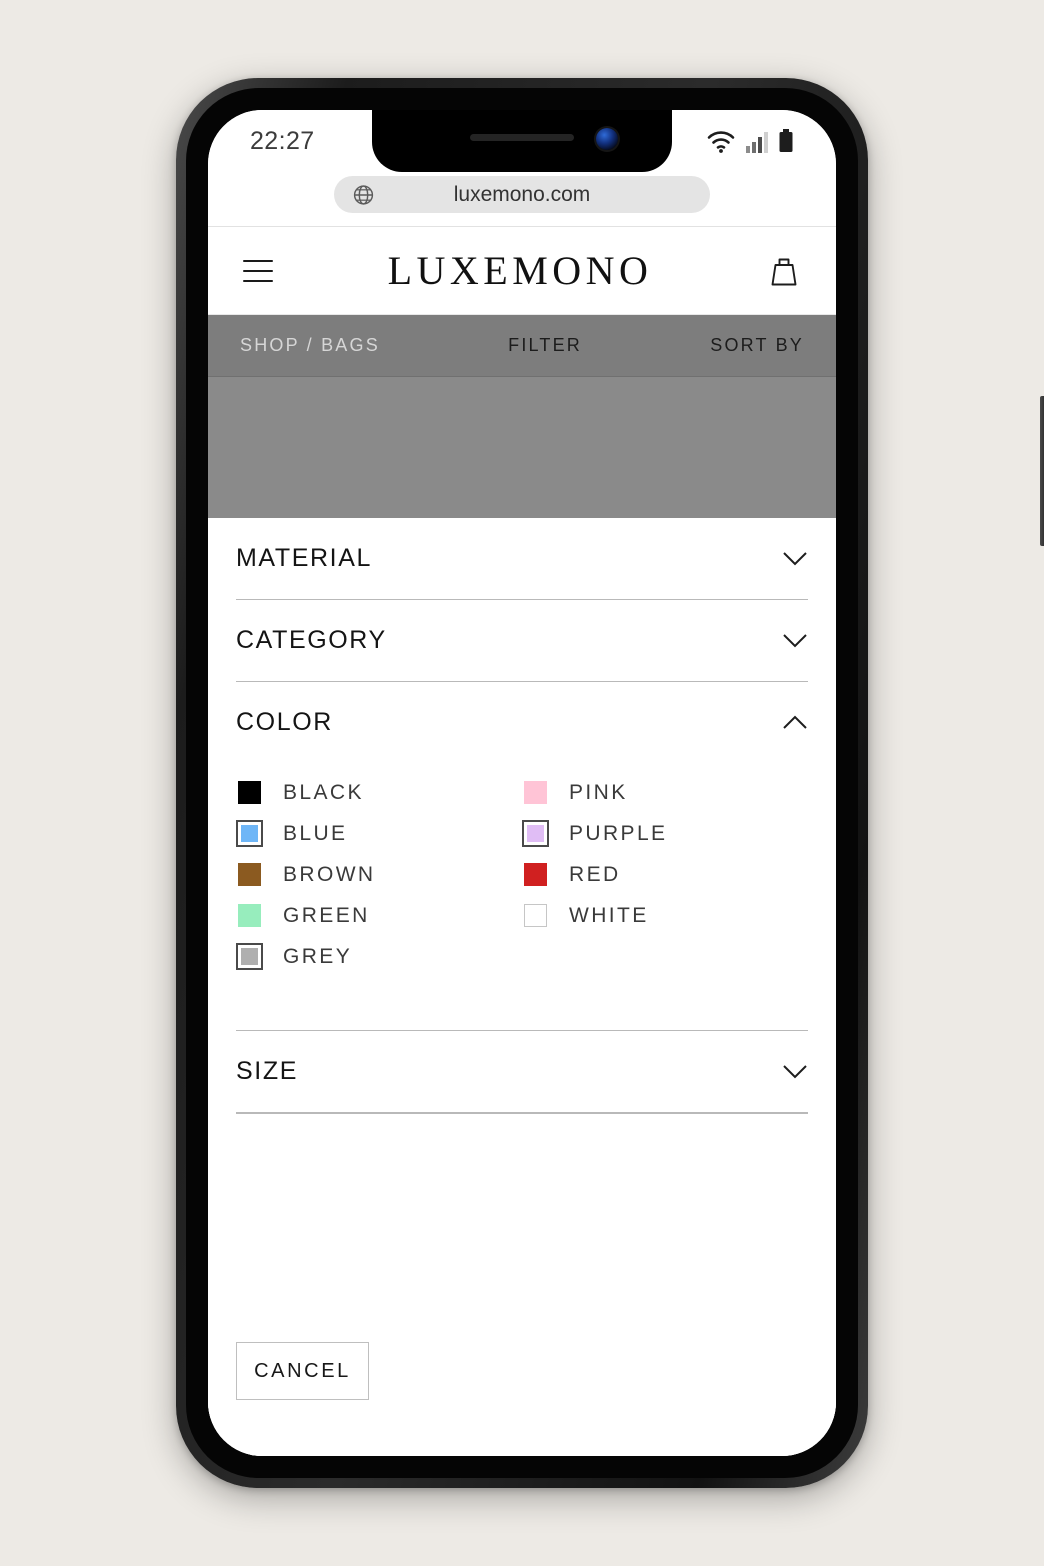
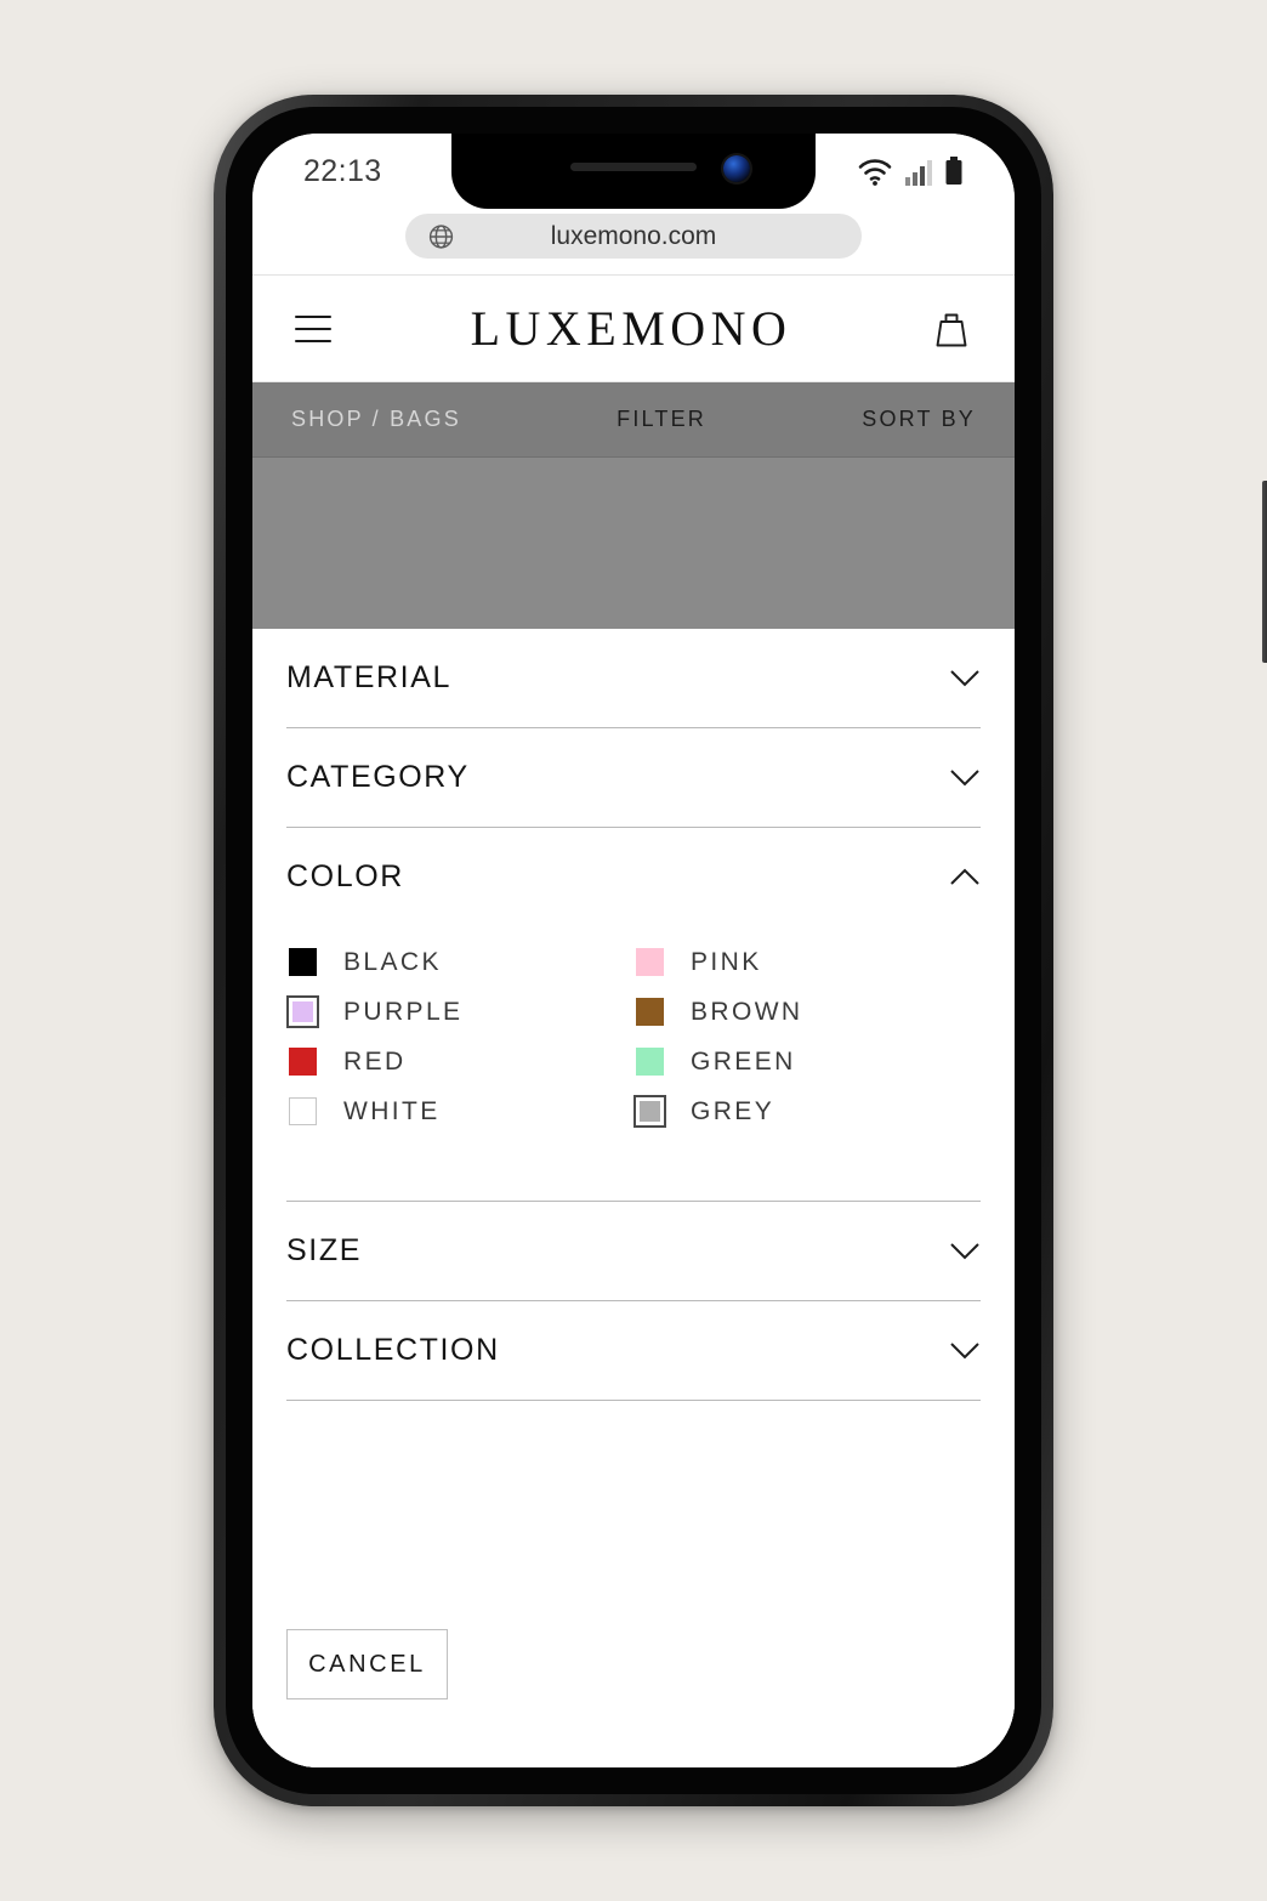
- 22:27
+ 22:13
  luxemono.com
  LUXEMONO
  SHOP / BAGS
  FILTER
  SORT BY
  MATERIAL
  CATEGORY
  COLOR
  BLACK
  PINK
- BLUE
  PURPLE
  BROWN
  RED
  GREEN
  WHITE
  GREY
  SIZE
+ COLLECTION
  CANCEL
